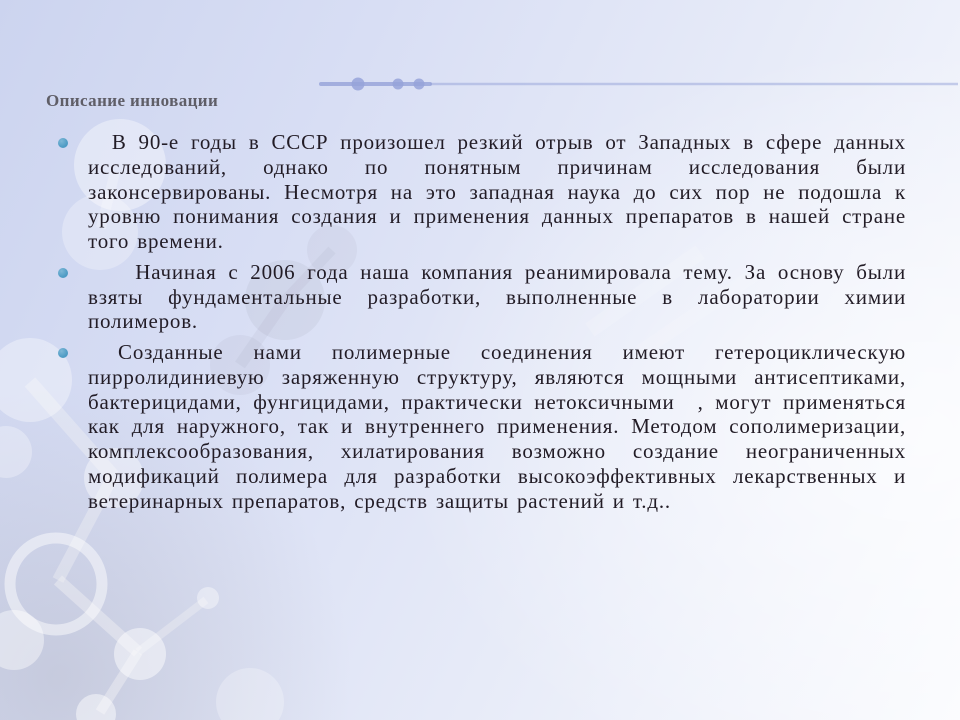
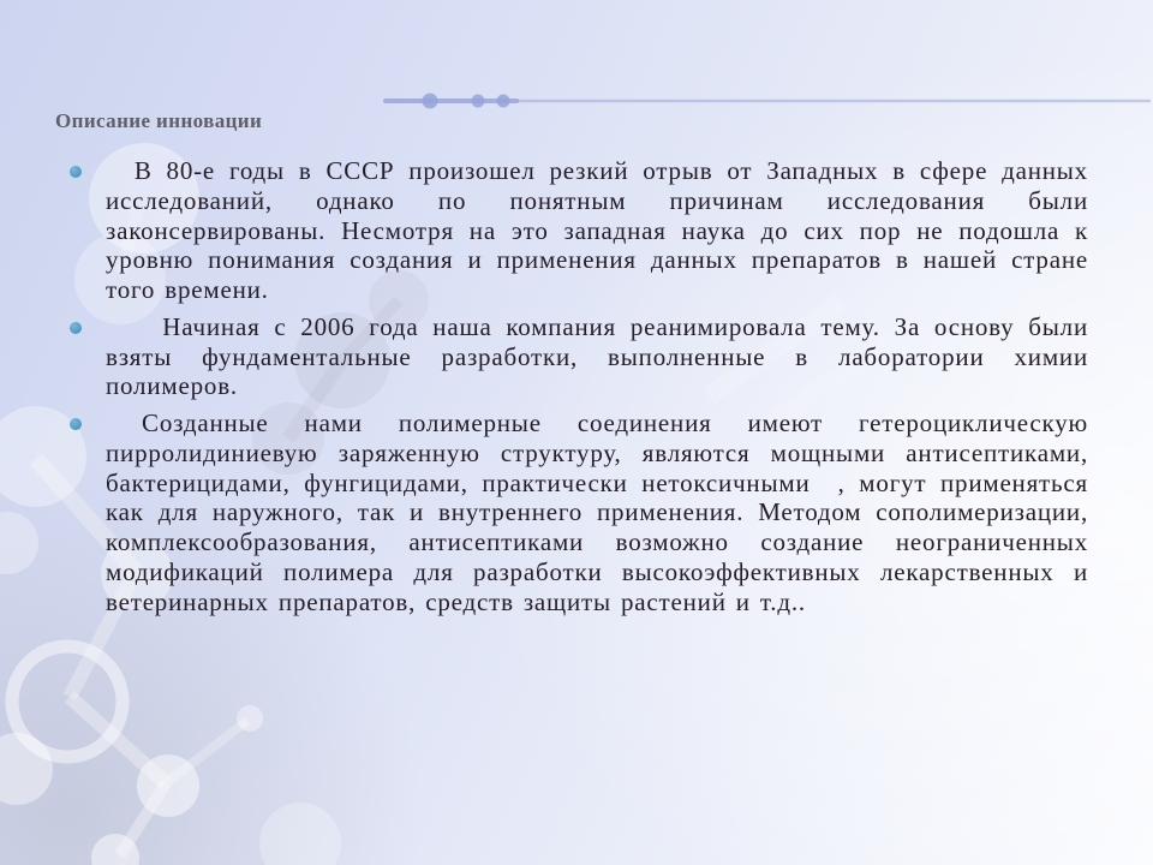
  Описание инновации
- В 90-е годы в СССР произошел резкий отрыв от Западных в сфере данных исследований, однако по понятным причинам исследования были законсервированы. Несмотря на это западная наука до сих пор не подошла к уровню понимания создания и применения данных препаратов в нашей стране того времени.
+ В 80-е годы в СССР произошел резкий отрыв от Западных в сфере данных исследований, однако по понятным причинам исследования были законсервированы. Несмотря на это западная наука до сих пор не подошла к уровню понимания создания и применения данных препаратов в нашей стране того времени.
  Начиная с 2006 года наша компания реанимировала тему. За основу были взяты фундаментальные разработки, выполненные в лаборатории химии полимеров.
- Созданные нами полимерные соединения имеют гетероциклическую пирролидиниевую заряженную структуру, являются мощными антисептиками, бактерицидами, фунгицидами, практически нетоксичными , могут применяться как для наружного, так и внутреннего применения. Методом сополимеризации, комплексообразования, хилатирования возможно создание неограниченных модификаций полимера для разработки высокоэффективных лекарственных и ветеринарных препаратов, средств защиты растений и т.д..
+ Созданные нами полимерные соединения имеют гетероциклическую пирролидиниевую заряженную структуру, являются мощными антисептиками, бактерицидами, фунгицидами, практически нетоксичными , могут применяться как для наружного, так и внутреннего применения. Методом сополимеризации, комплексообразования, антисептиками возможно создание неограниченных модификаций полимера для разработки высокоэффективных лекарственных и ветеринарных препаратов, средств защиты растений и т.д..
